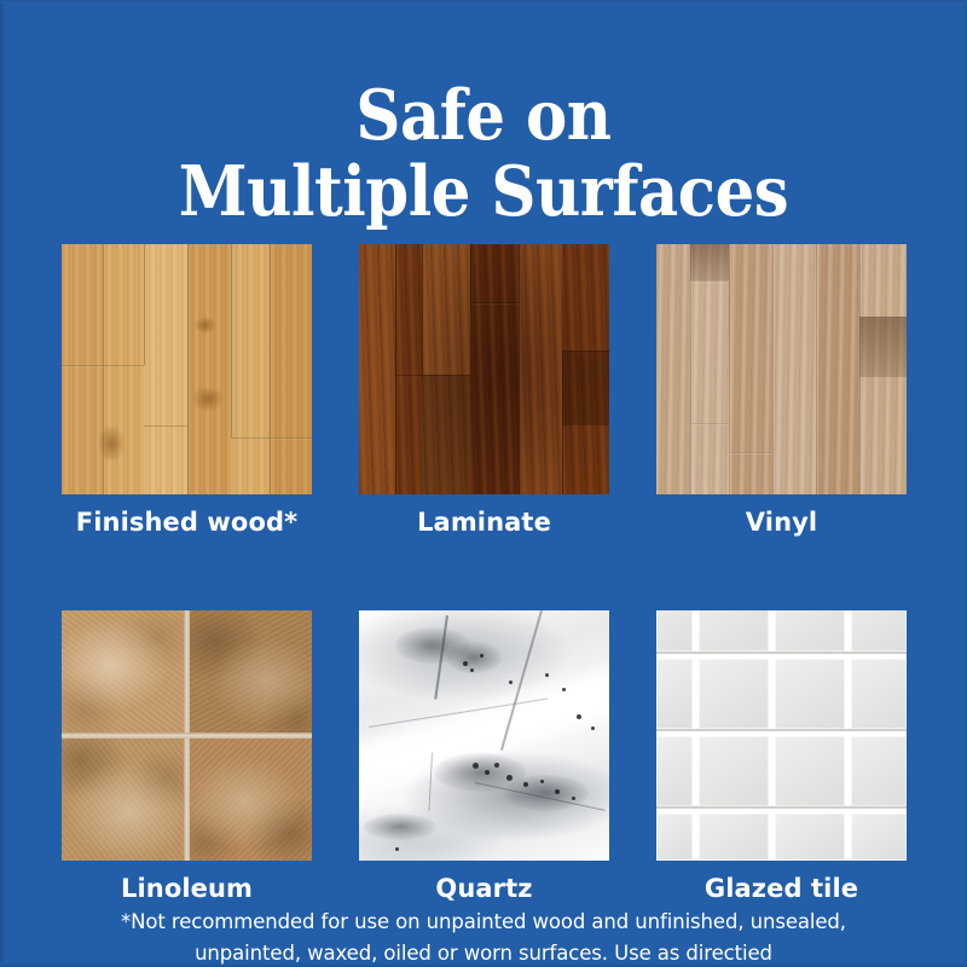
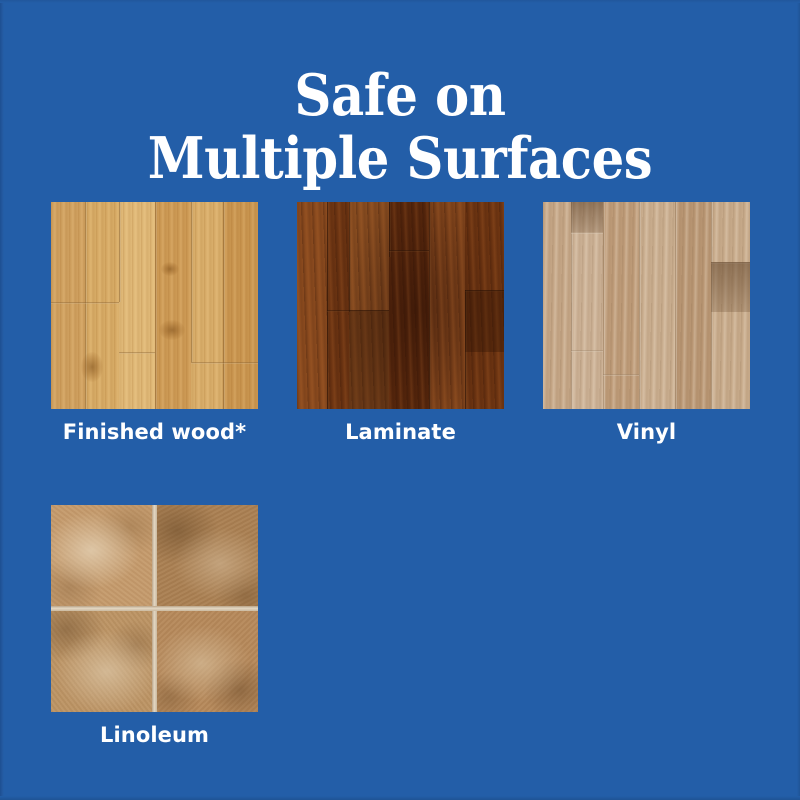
  Safe on
  Multiple Surfaces
  Finished wood*
  Laminate
  Vinyl
  Linoleum
- Quartz
- Glazed tile
- *Not recommended for use on unpainted wood and unfinished, unsealed,
- unpainted, waxed, oiled or worn surfaces. Use as directied
